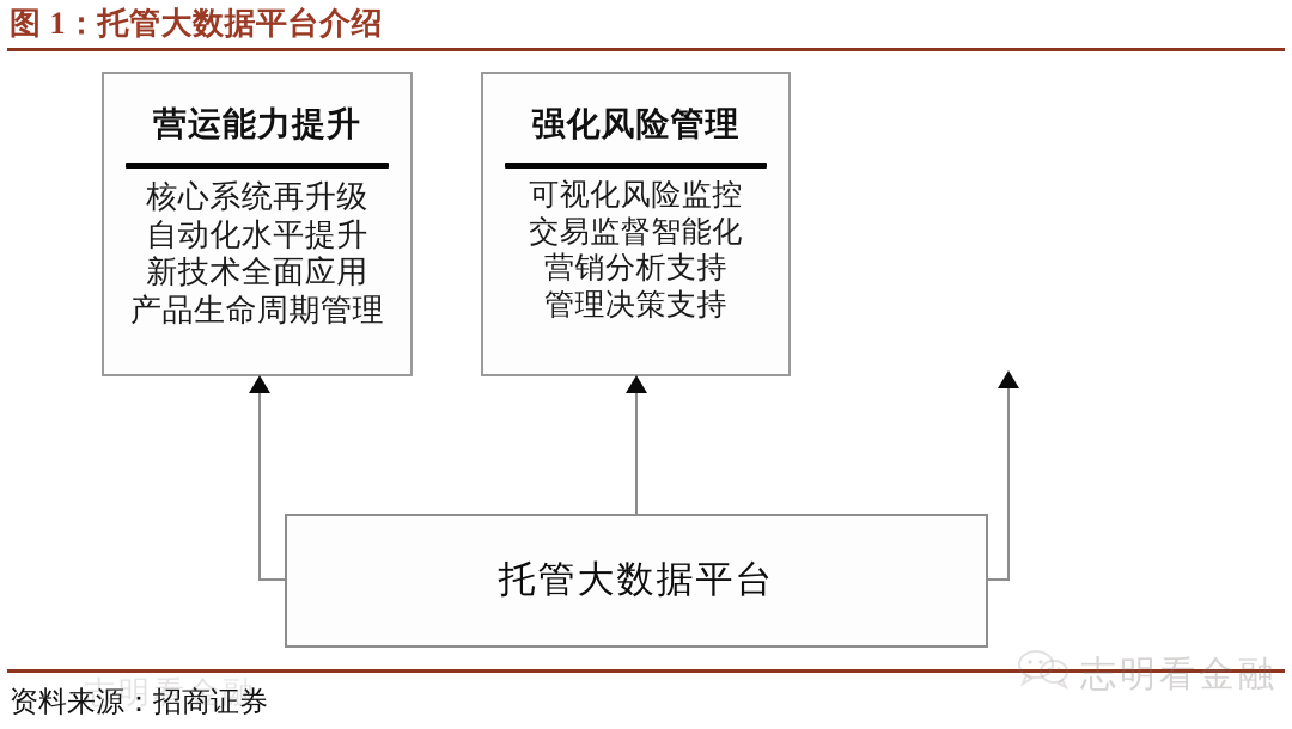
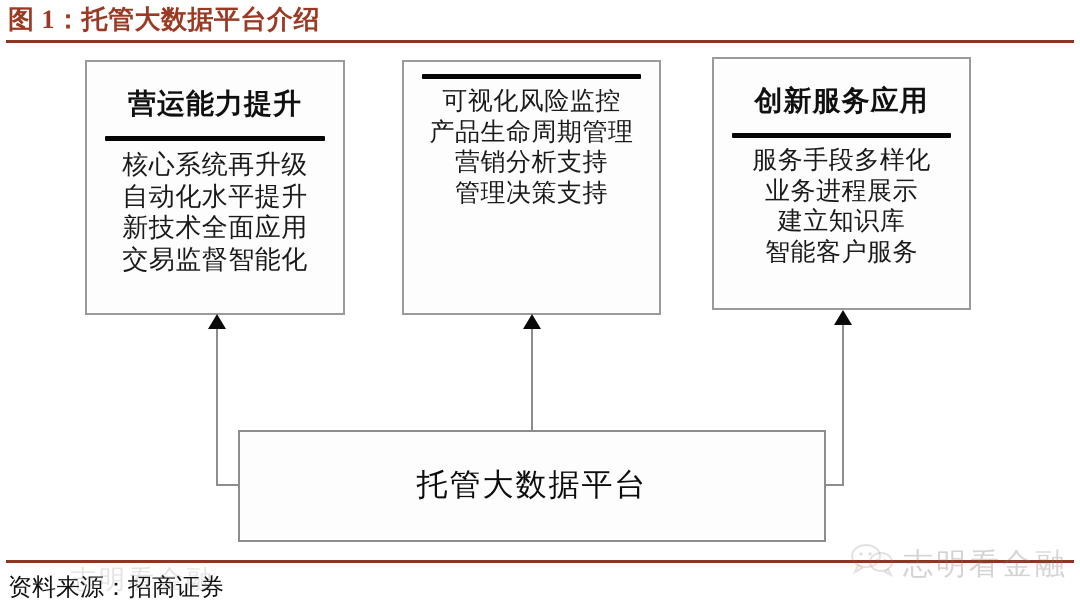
  图 1：托管大数据平台介绍
  营运能力提升
  核心系统再升级
  自动化水平提升
  新技术全面应用
- 产品生命周期管理
+ 交易监督智能化
- 强化风险管理
  可视化风险监控
- 交易监督智能化
+ 产品生命周期管理
  营销分析支持
  管理决策支持
+ 创新服务应用
+ 服务手段多样化
+ 业务进程展示
+ 建立知识库
+ 智能客户服务
  托管大数据平台
  资料来源：招商证券
  志明看金融
  志明看金融
